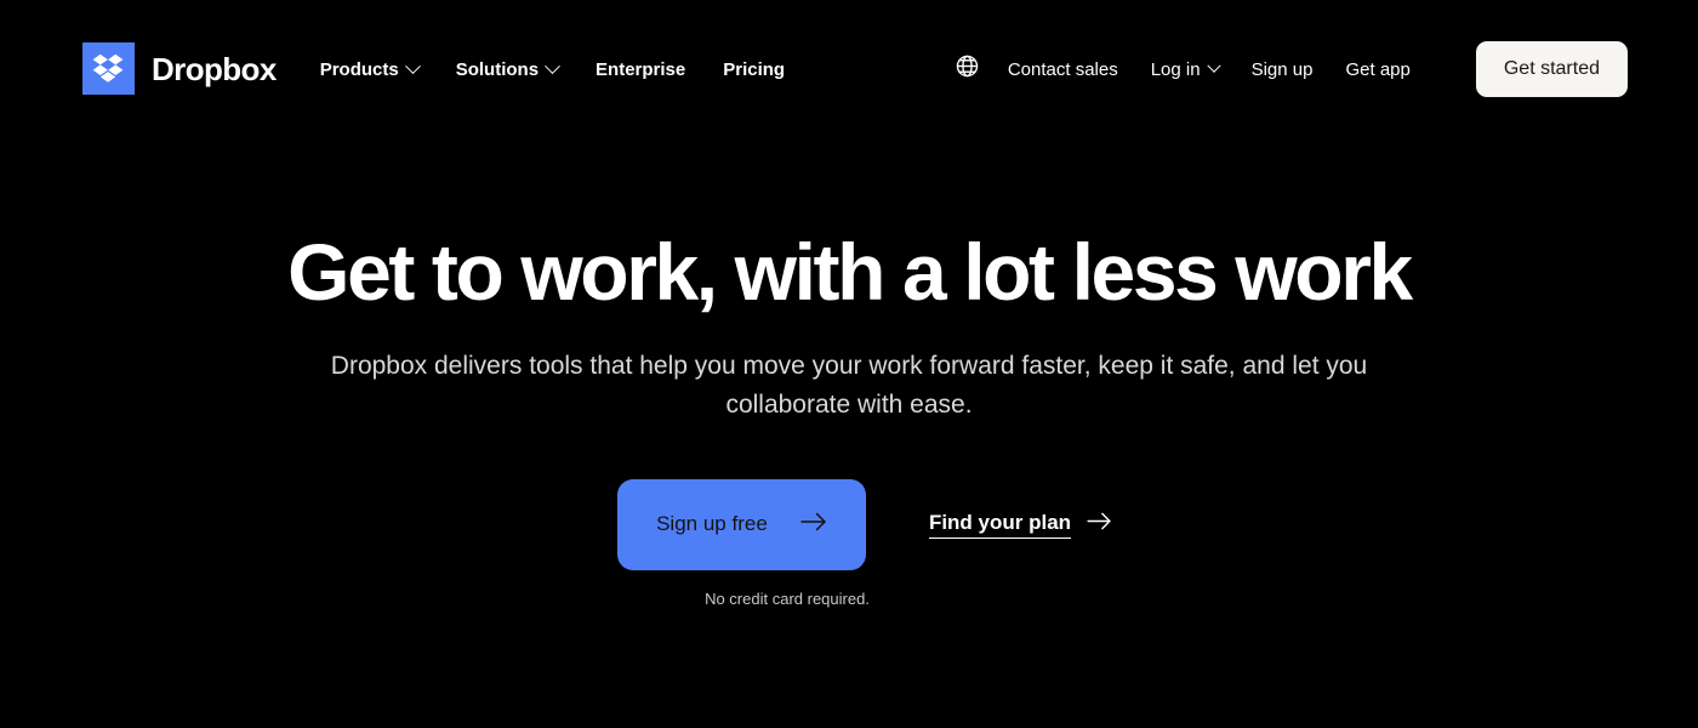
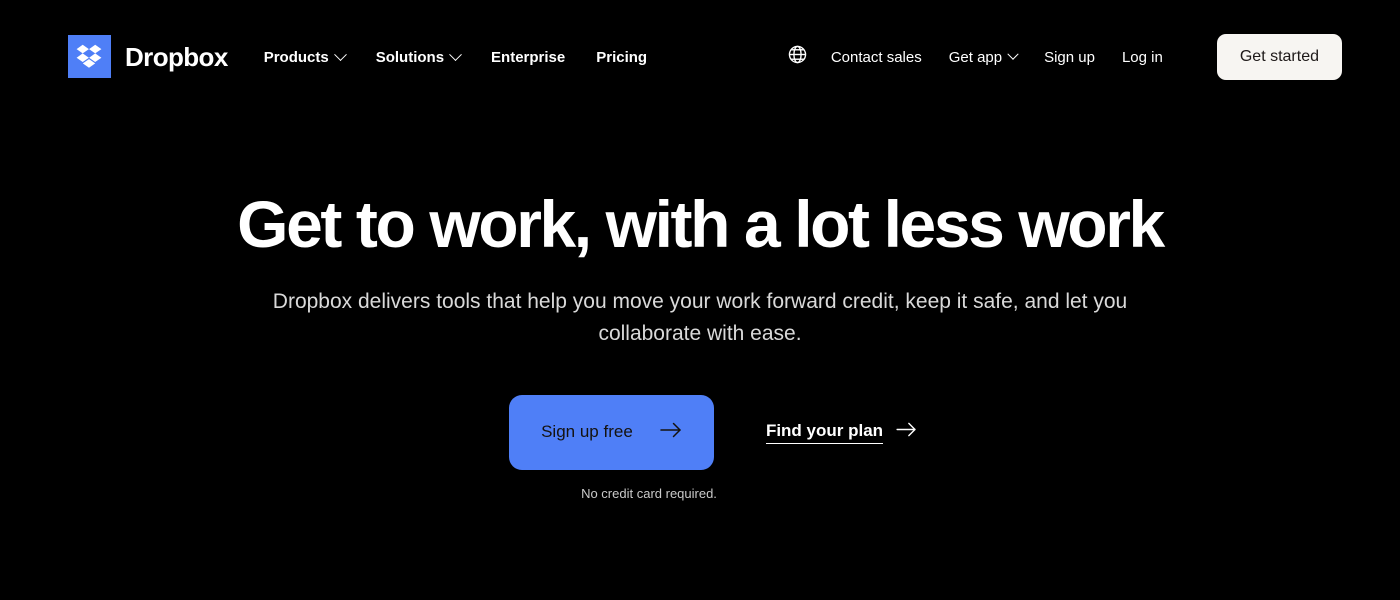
  Dropbox
  Products
  Solutions
  Enterprise
  Pricing
  Contact sales
- Log in
+ Get app
  Sign up
- Get app
+ Log in
  Get started
  Get to work, with a lot less work
- Dropbox delivers tools that help you move your work forward faster, keep it safe, and let you collaborate with ease.
+ Dropbox delivers tools that help you move your work forward credit, keep it safe, and let you collaborate with ease.
  Sign up free
  Find your plan
  No credit card required.
